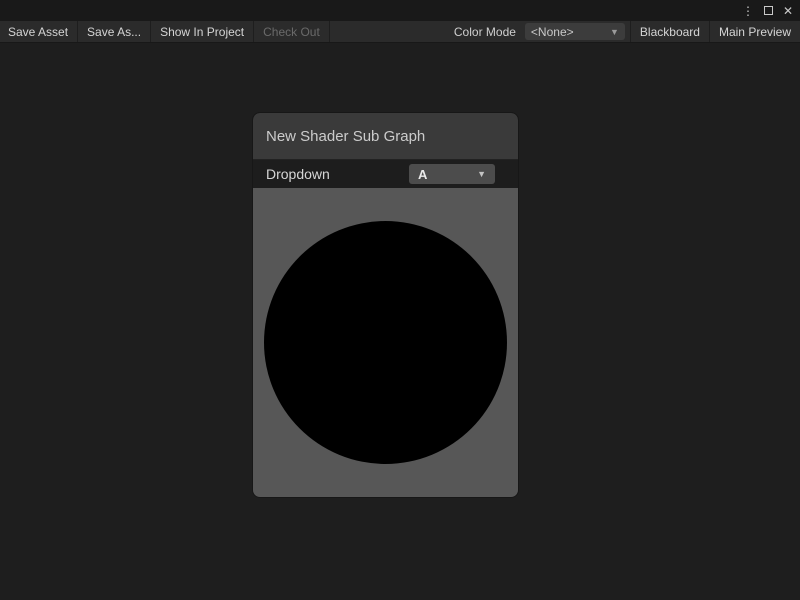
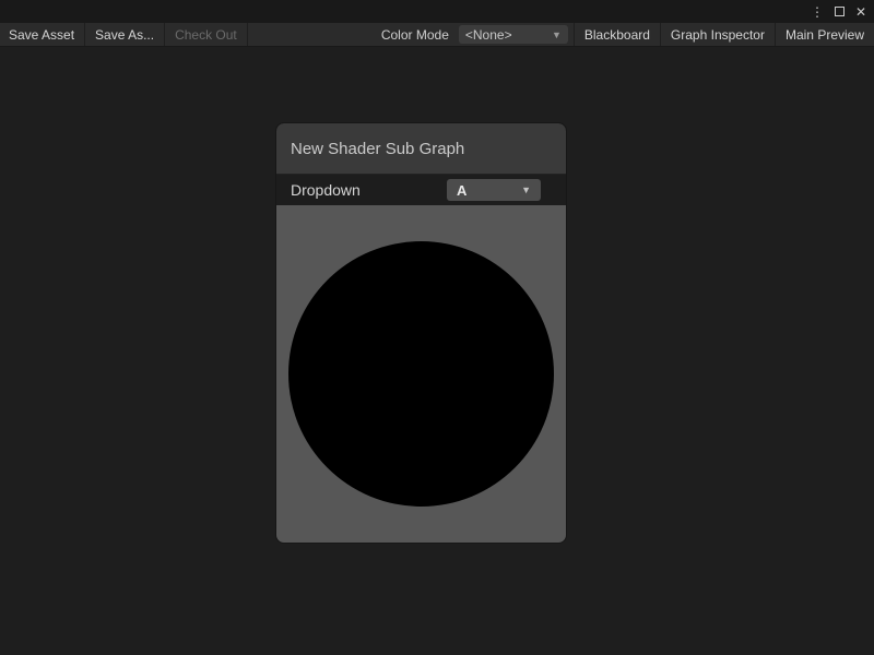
  ⋮
  ✕
  Save Asset
  Save As...
- Show In Project
  Check Out
  Color Mode
  <None>
  ▼
  Blackboard
+ Graph Inspector
  Main Preview
  New Shader Sub Graph
  Dropdown
  A
  ▼
